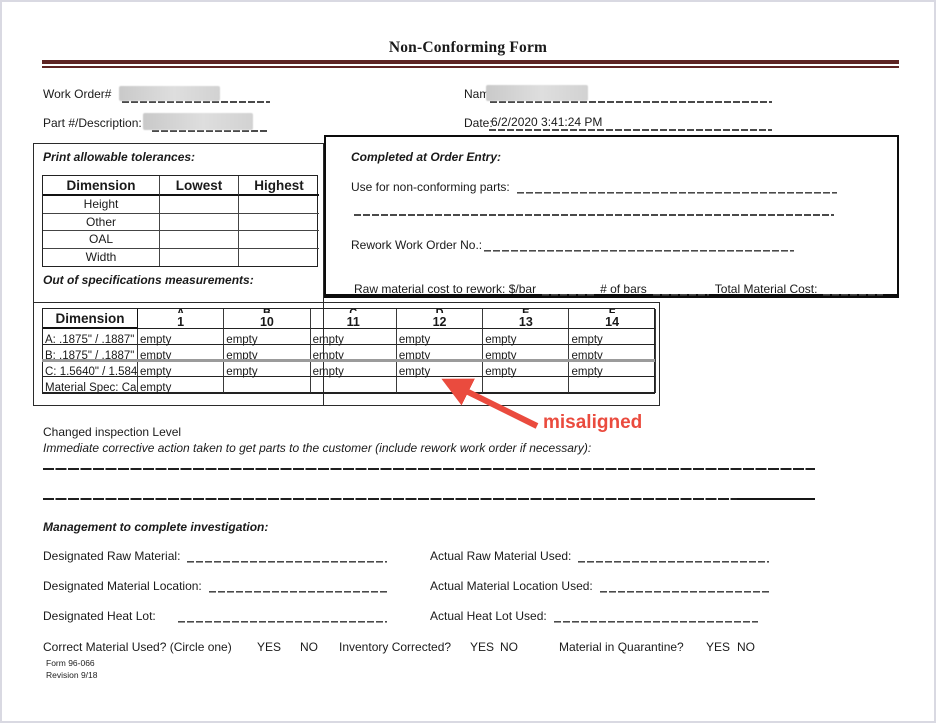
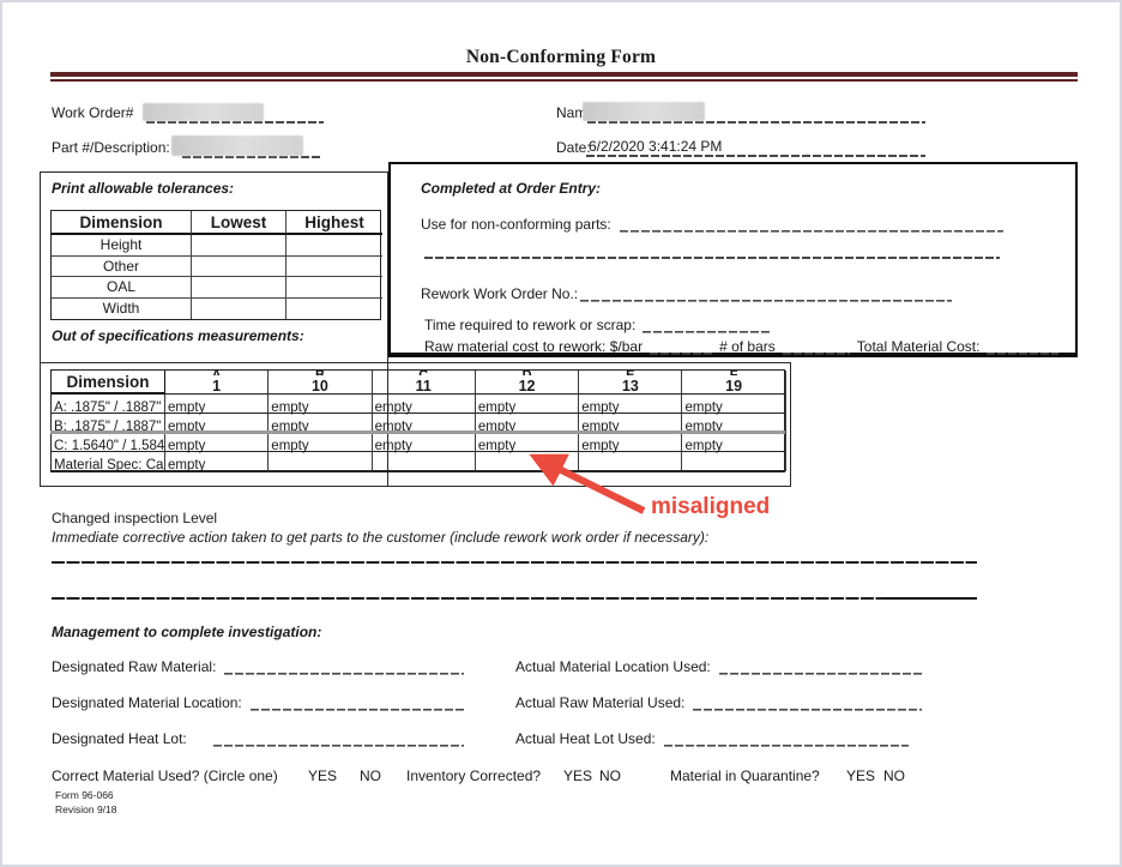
  Non-Conforming Form
  Work Order#
  Part #/Description:
  Date:
  6/2/2020 3:41:24 PM
  Print allowable tolerances:
  Dimension
  Lowest
  Highest
  Height
  Other
  OAL
  Width
  Out of specifications measurements:
  Completed at Order Entry:
  Use for non-conforming parts:
  Rework Work Order No.:
+ Time required to rework or scrap:
  Raw material cost to rework: $/bar
  # of bars
  Total Material Cost:
  Dimension
  1
  10
  11
  12
  13
- 14
+ 19
  A: .1875" / .1887"
  empty
  empty
  empty
  empty
  empty
  empty
  B: .1875" / .1887"
  empty
  empty
  empty
  empty
  empty
  empty
  C: 1.5640" / 1.584
  empty
  empty
  empty
  empty
  empty
  empty
  Material Spec: Ca
  empty
  misaligned
  Changed inspection Level
  Immediate corrective action taken to get parts to the customer (include rework work order if necessary):
  Management to complete investigation:
  Designated Raw Material:
- Actual Raw Material Used:
+ Actual Material Location Used:
  Designated Material Location:
- Actual Material Location Used:
+ Actual Raw Material Used:
  Designated Heat Lot:
  Actual Heat Lot Used:
  Correct Material Used? (Circle one)
  YES
  NO
  Inventory Corrected?
  YES
  NO
  Material in Quarantine?
  YES
  NO
  Form 96-066
  Revision 9/18
